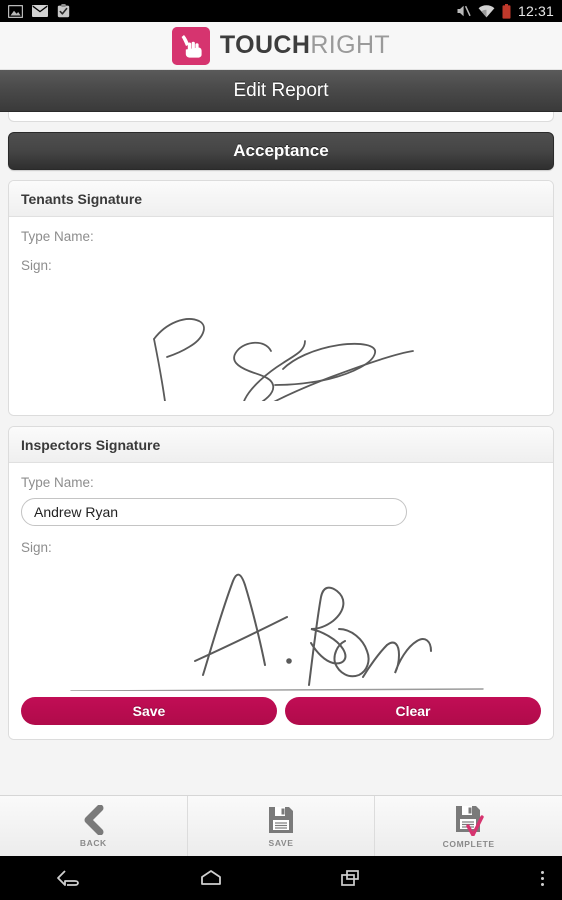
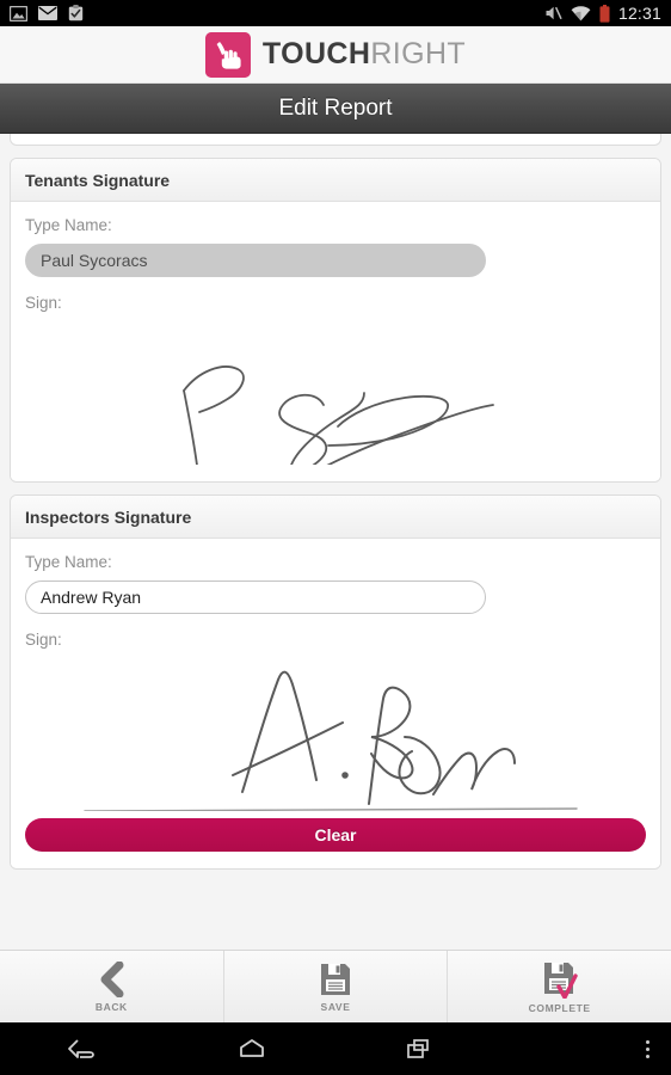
  12:31
  TOUCHRIGHT
  Edit Report
- Acceptance
  Tenants Signature
  Type Name:
+ Paul Sycoracs
  Sign:
  Inspectors Signature
  Type Name:
  Andrew Ryan
  Sign:
- Save
  Clear
  BACK
  SAVE
  COMPLETE
